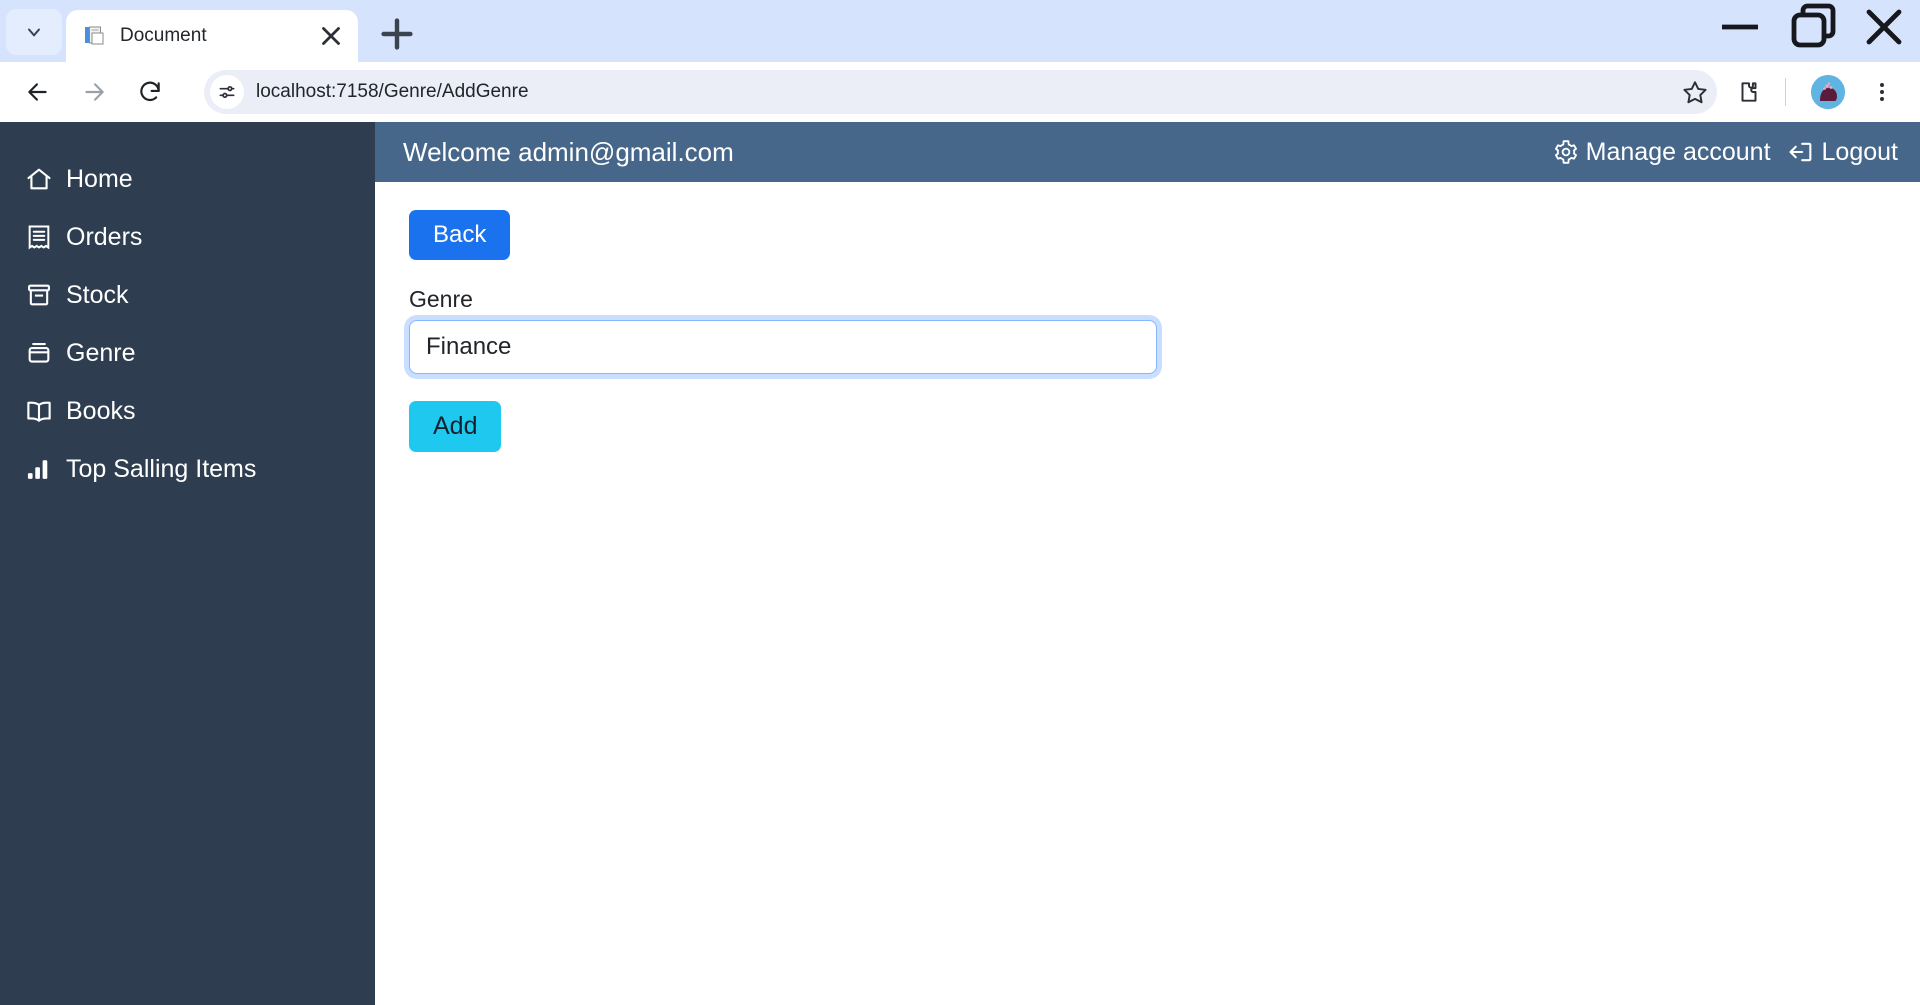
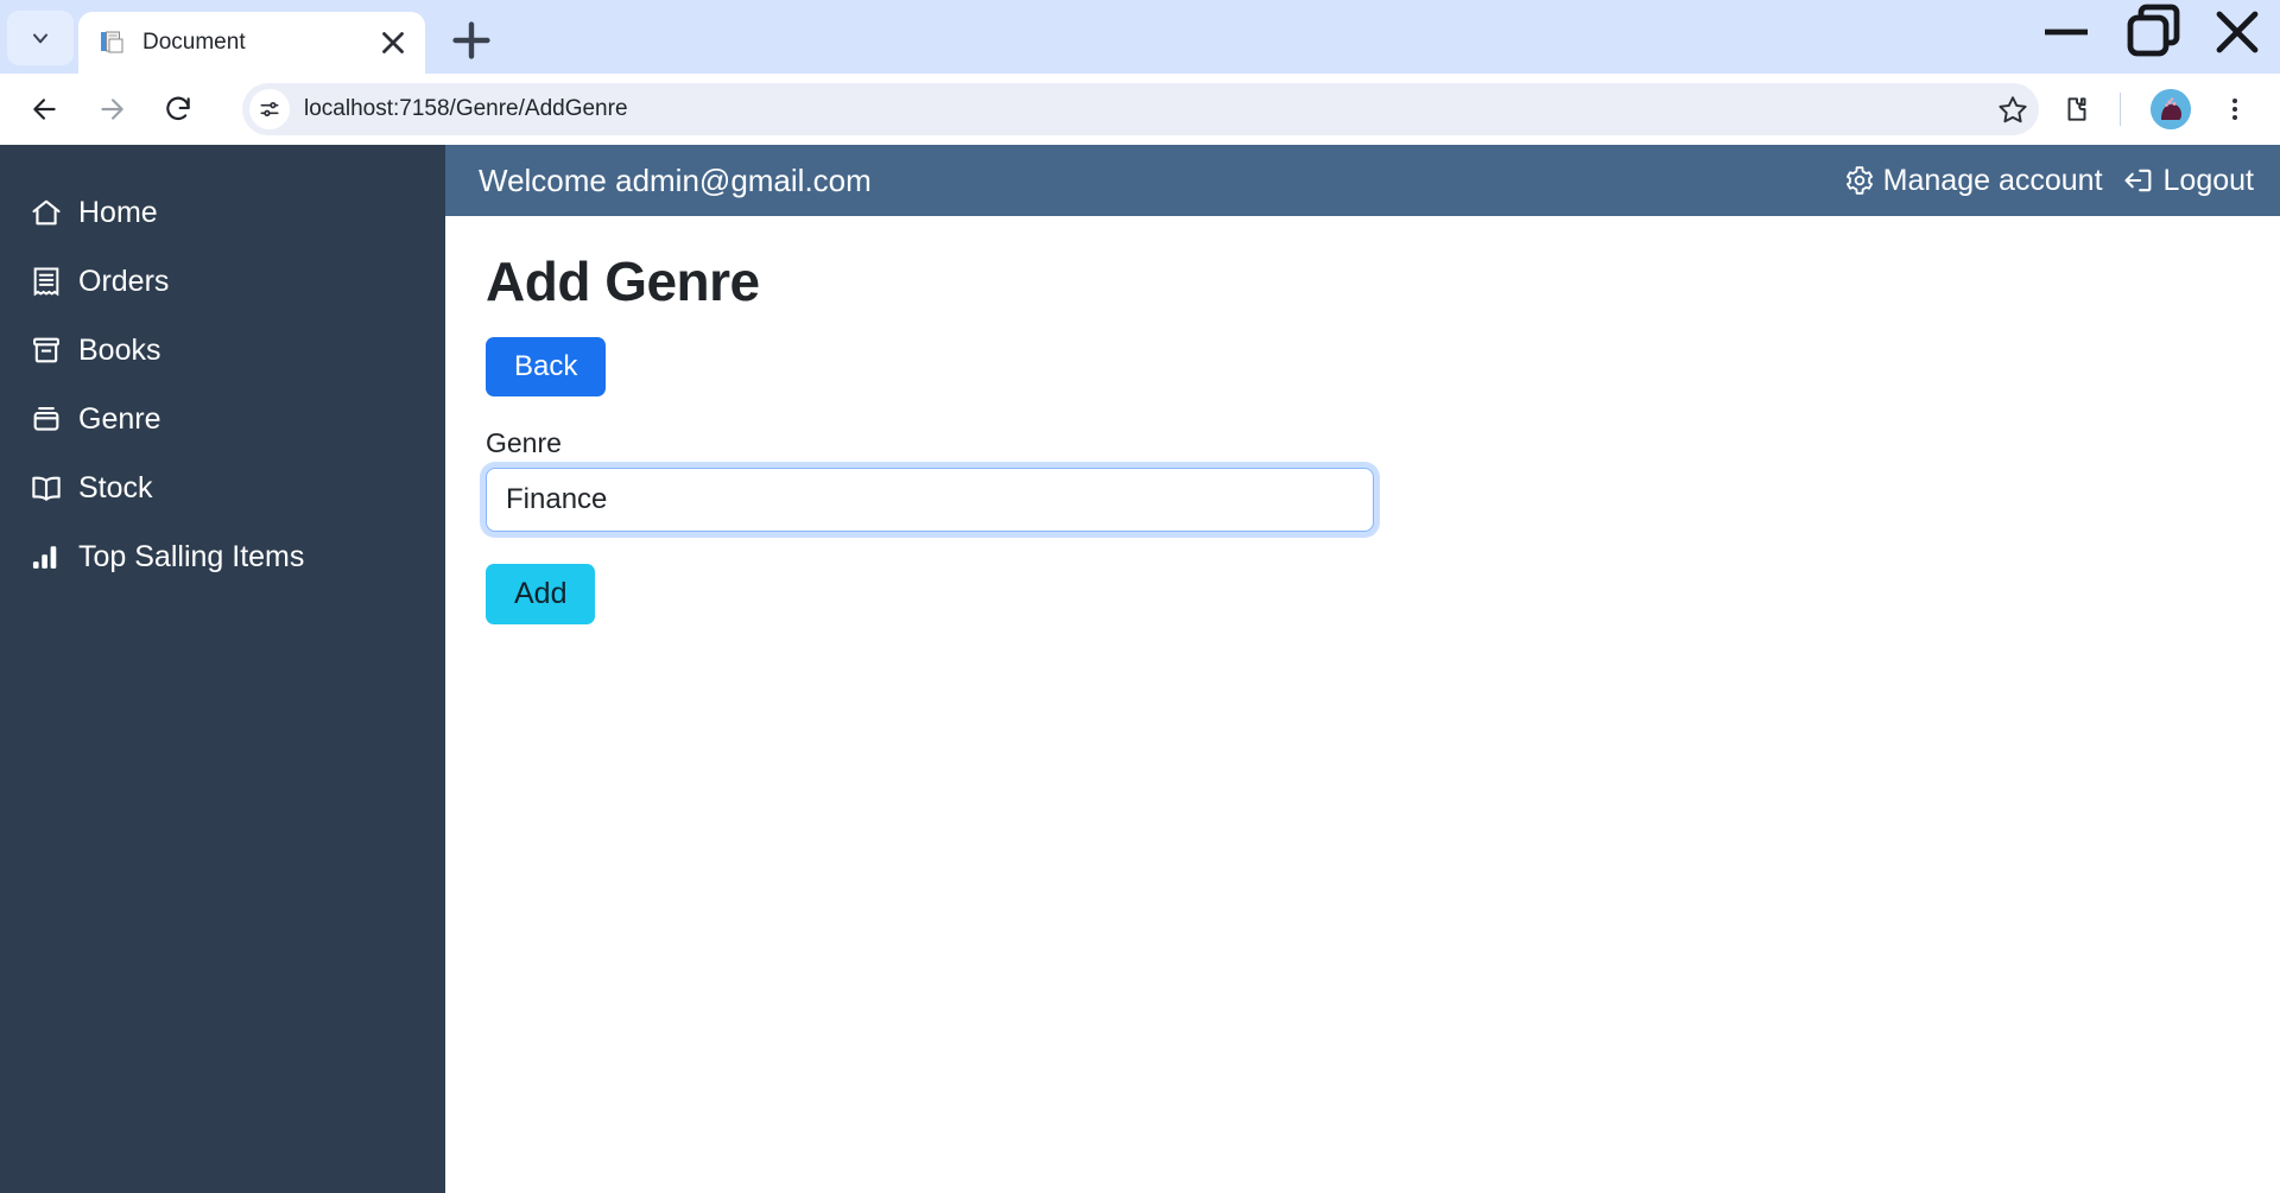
  Document
  localhost:7158/Genre/AddGenre
  Home
  Orders
- Stock
+ Books
  Genre
- Books
+ Stock
  Top Salling Items
  Welcome admin@gmail.com
  Manage account
  Logout
+ Add Genre
  Back
  Genre
  Finance
  Add
